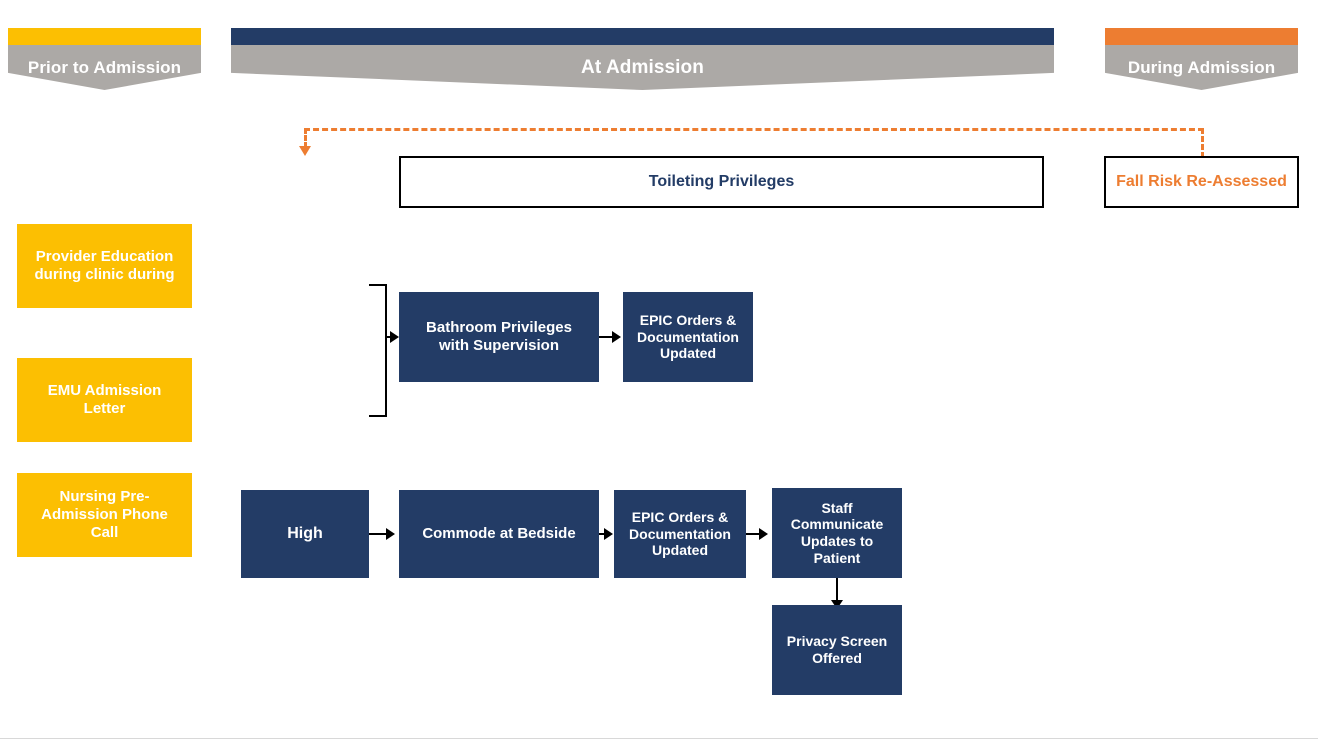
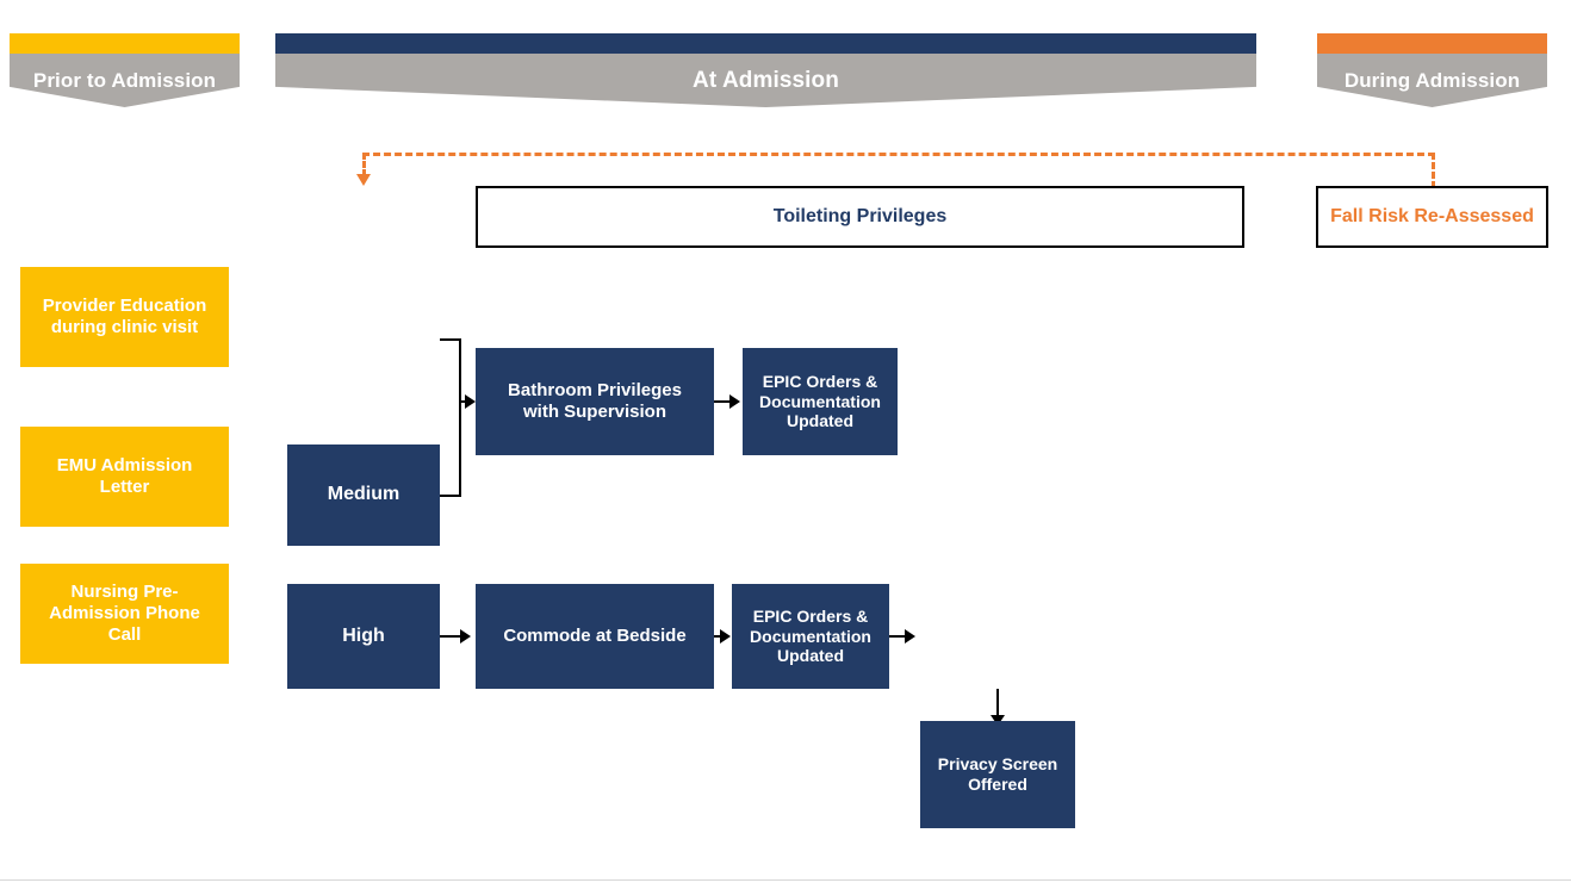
  Prior to Admission
  At Admission
  During Admission
  Toileting Privileges
  Fall Risk Re-Assessed
- Provider Education during clinic during
+ Provider Education during clinic visit
  EMU Admission Letter
  Nursing Pre-Admission Phone Call
+ Medium
  High
  Bathroom Privileges with Supervision
  EPIC Orders & Documentation Updated
  Commode at Bedside
  EPIC Orders & Documentation Updated
- Staff Communicate Updates to Patient
  Privacy Screen Offered
